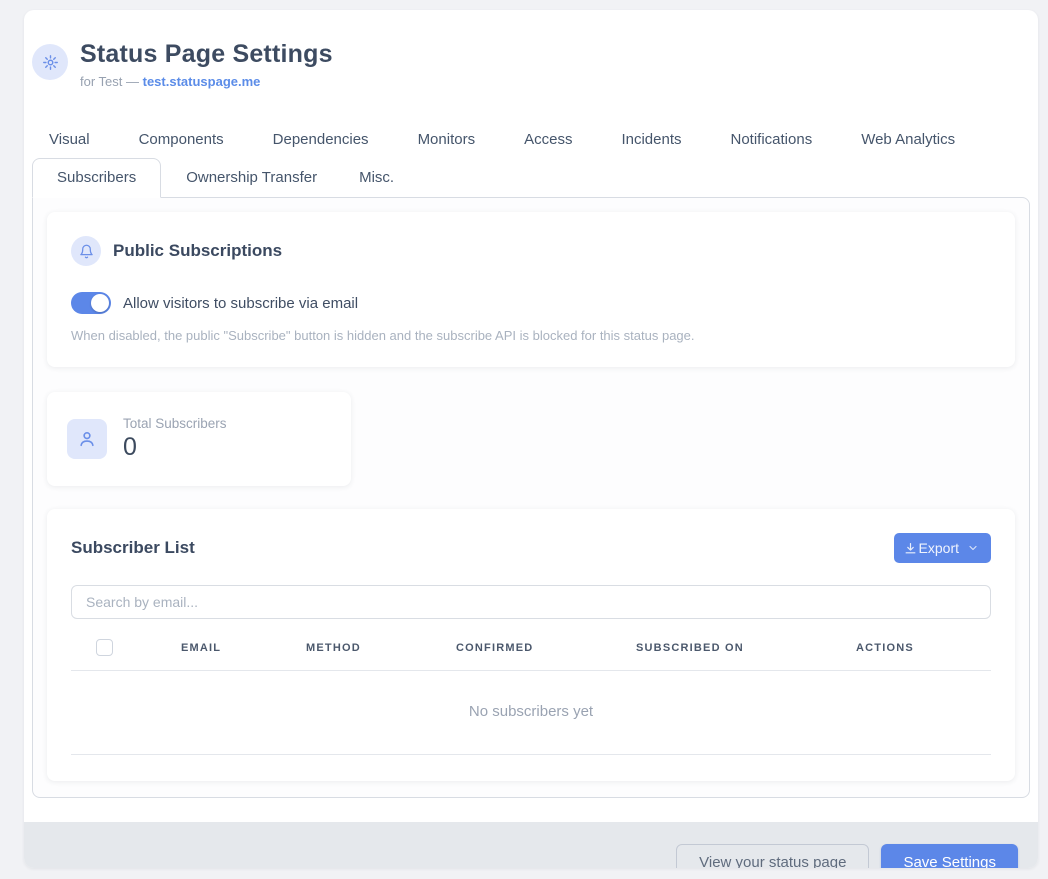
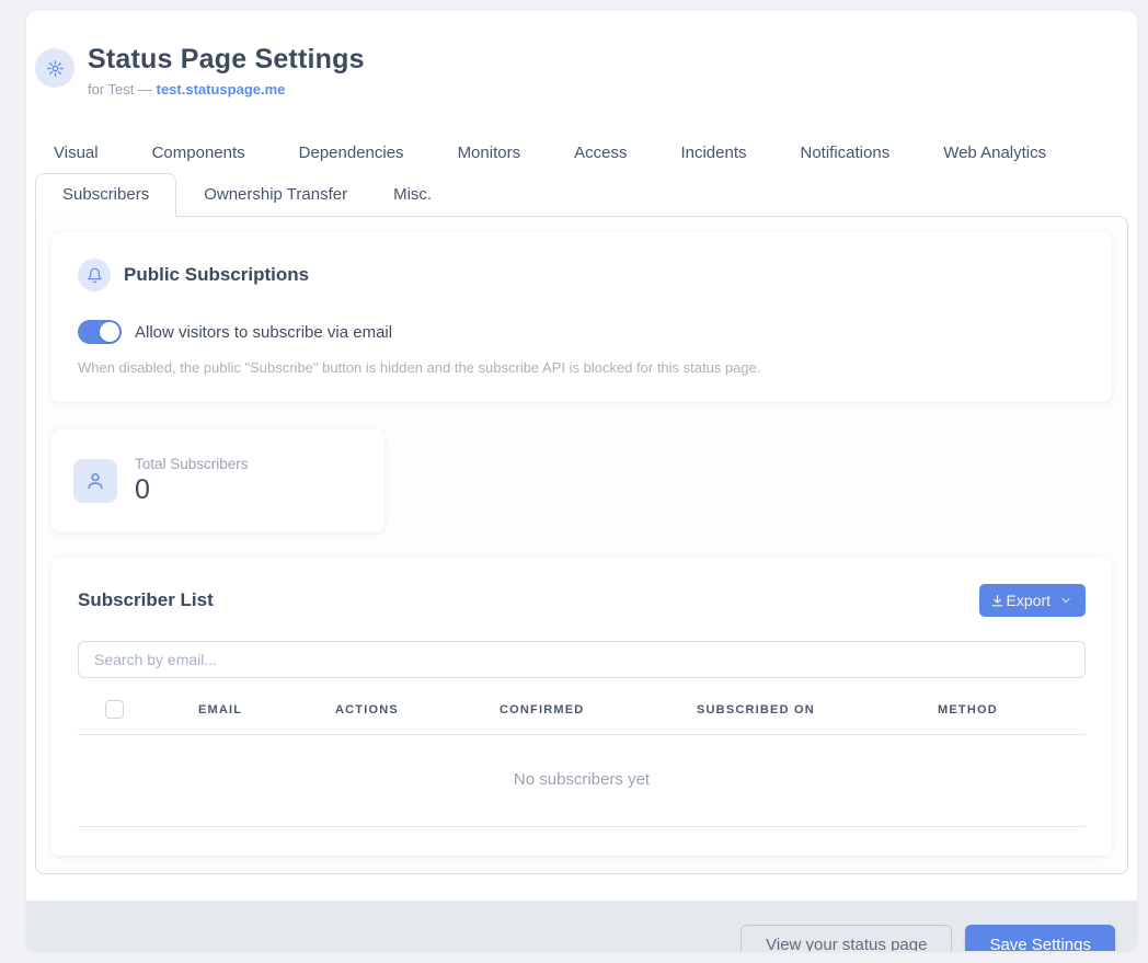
  Status Page Settings
  for Test — test.statuspage.me
  Visual
  Components
  Dependencies
  Monitors
  Access
  Incidents
  Notifications
  Web Analytics
  Subscribers
  Ownership Transfer
  Misc.
  Public Subscriptions
  Allow visitors to subscribe via email
  When disabled, the public "Subscribe" button is hidden and the subscribe API is blocked for this status page.
  Total Subscribers
  0
  Subscriber List
  Export
  Search by email...
  EMAIL
- METHOD
+ ACTIONS
  CONFIRMED
  SUBSCRIBED ON
- ACTIONS
+ METHOD
  No subscribers yet
  View your status page
  Save Settings
